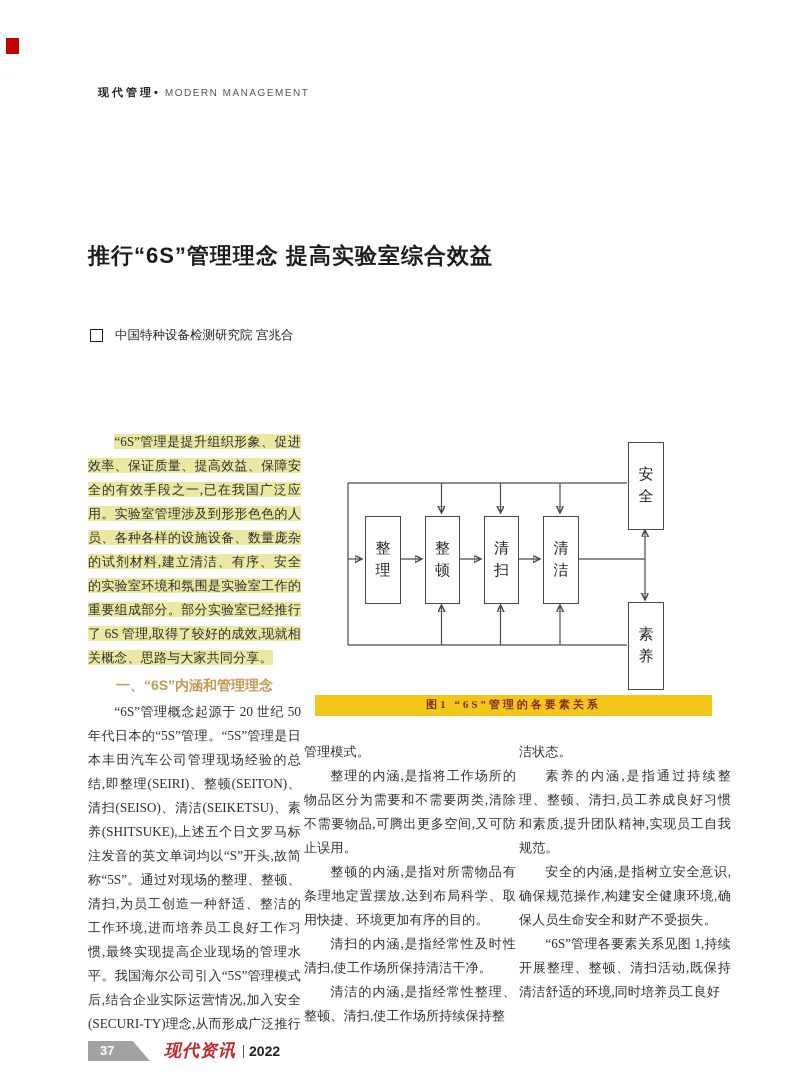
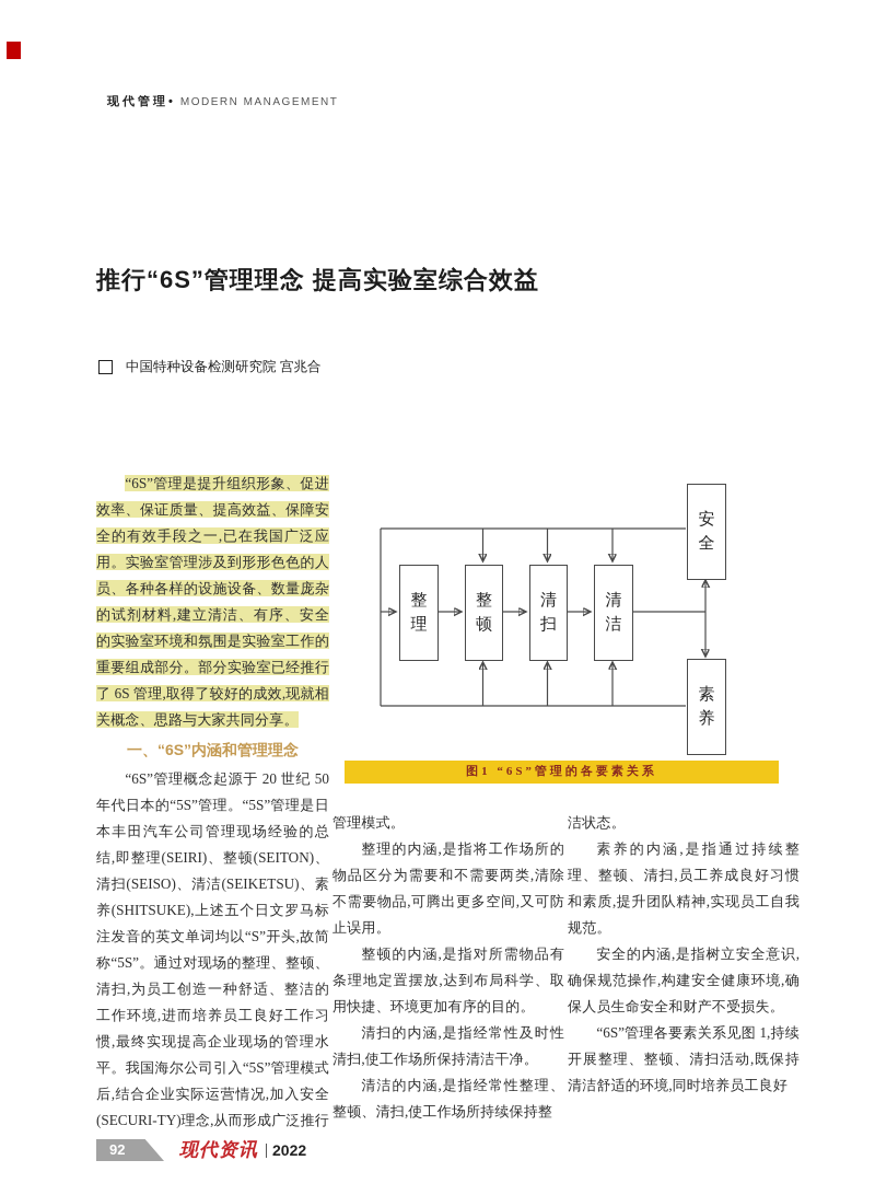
  现代管理• MODERN MANAGEMENT
  推行“6S”管理理念 提高实验室综合效益
  中国特种设备检测研究院 宫兆合
  整理
  整顿
  清扫
  清洁
  安全
  素养
  图1 “6S”管理的各要素关系
  “6S”管理是提升组织形象、促进效率、保证质量、提高效益、保障安全的有效手段之一,已在我国广泛应用。实验室管理涉及到形形色色的人员、各种各样的设施设备、数量庞杂的试剂材料,建立清洁、有序、安全的实验室环境和氛围是实验室工作的重要组成部分。部分实验室已经推行了 6S 管理,取得了较好的成效,现就相关概念、思路与大家共同分享。
  一、“6S”内涵和管理理念
  “6S”管理概念起源于 20 世纪 50 年代日本的“5S”管理。“5S”管理是日本丰田汽车公司管理现场经验的总结,即整理(SEIRI)、整顿(SEITON)、清扫(SEISO)、清洁(SEIKETSU)、素养(SHITSUKE),上述五个日文罗马标注发音的英文单词均以“S”开头,故简称“5S”。通过对现场的整理、整顿、清扫,为员工创造一种舒适、整洁的工作环境,进而培养员工良好工作习惯,最终实现提高企业现场的管理水平。我国海尔公司引入“5S”管理模式后,结合企业实际运营情况,加入安全(SECURI-TY)理念,从而形成广泛推行
  管理模式。
  整理的内涵,是指将工作场所的物品区分为需要和不需要两类,清除不需要物品,可腾出更多空间,又可防止误用。
  整顿的内涵,是指对所需物品有条理地定置摆放,达到布局科学、取用快捷、环境更加有序的目的。
  清扫的内涵,是指经常性及时性清扫,使工作场所保持清洁干净。
  清洁的内涵,是指经常性整理、整顿、清扫,使工作场所持续保持整
  洁状态。
  素养的内涵,是指通过持续整理、整顿、清扫,员工养成良好习惯和素质,提升团队精神,实现员工自我规范。
  安全的内涵,是指树立安全意识,确保规范操作,构建安全健康环境,确保人员生命安全和财产不受损失。
  “6S”管理各要素关系见图 1,持续开展整理、整顿、清扫活动,既保持清洁舒适的环境,同时培养员工良好
- 37
+ 92
  现代资讯
  |
  2022
